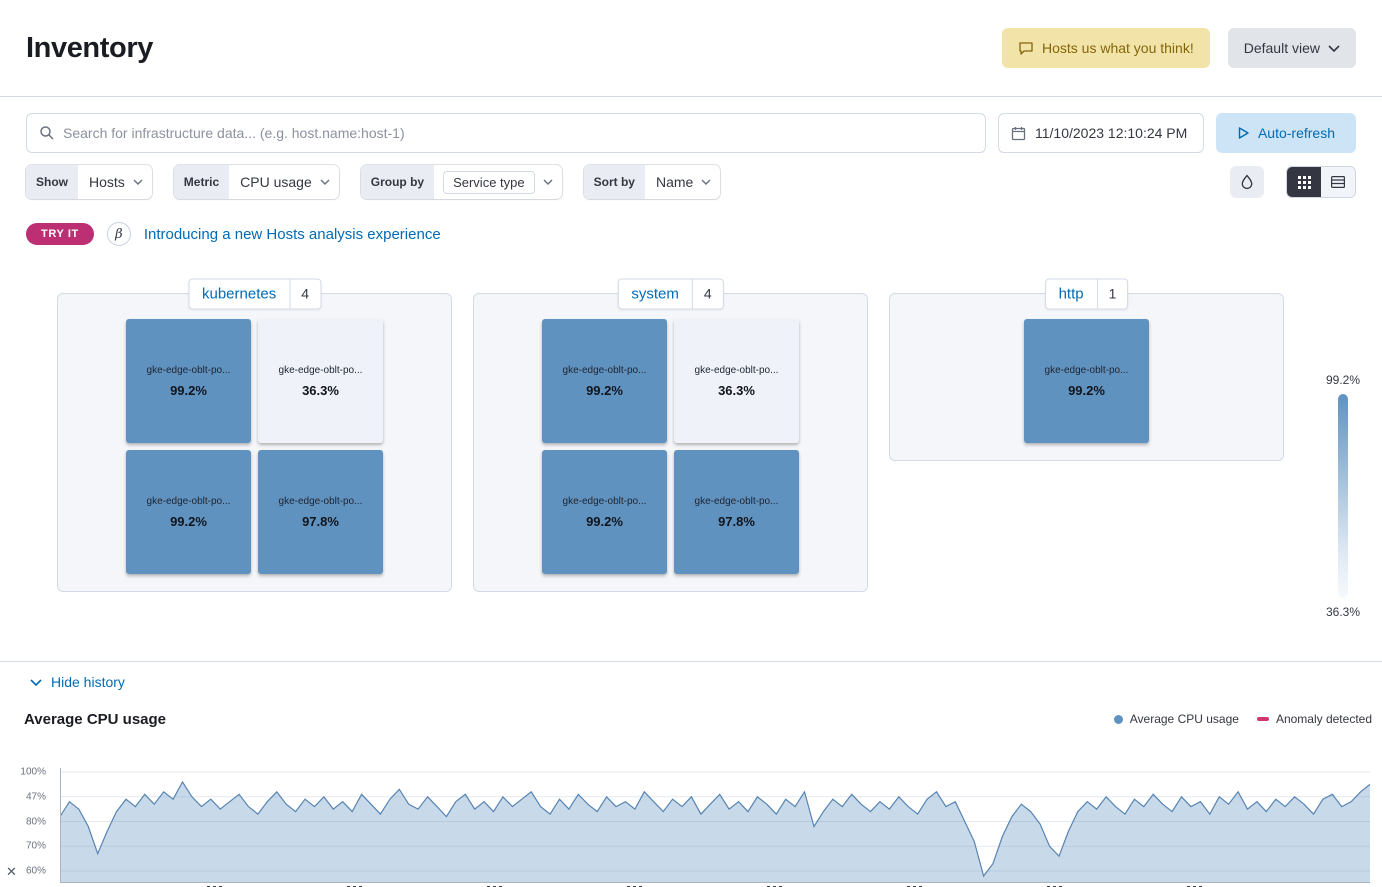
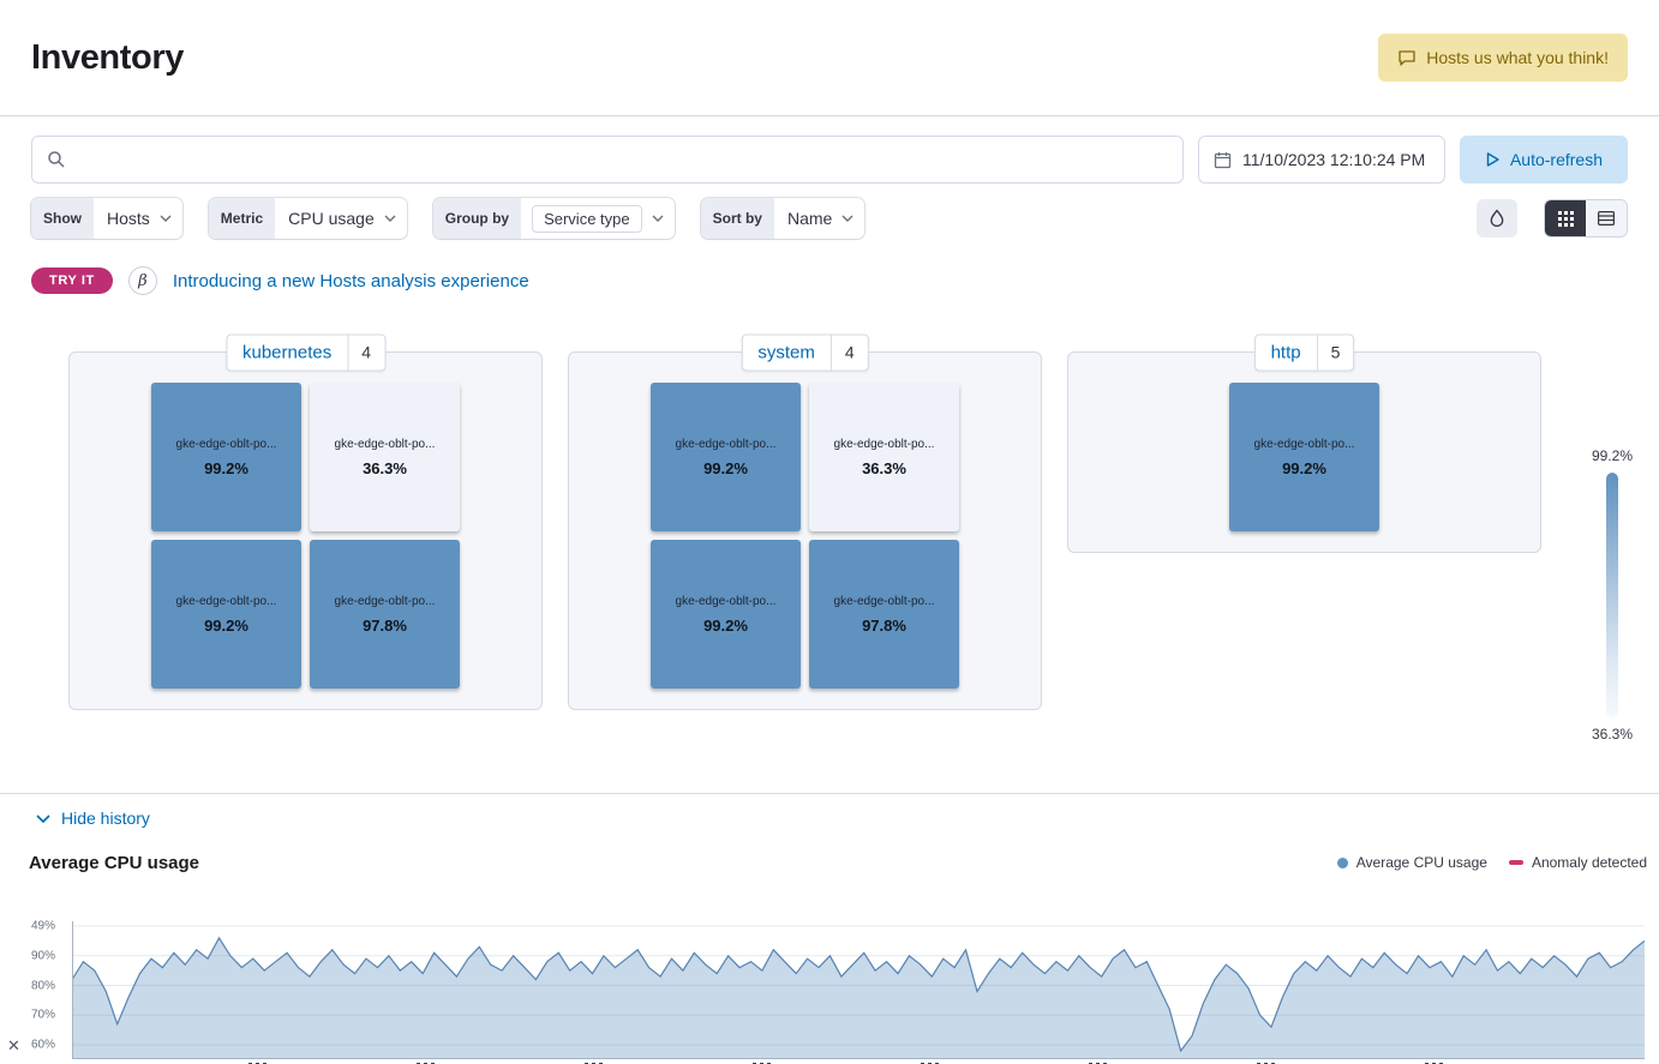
  Inventory
  Hosts us what you think!
- Default view
- Search for infrastructure data... (e.g. host.name:host-1)
  11/10/2023 12:10:24 PM
  Auto-refresh
  Show
  Hosts
  Metric
  CPU usage
  Group by
  Service type
  Sort by
  Name
  TRY IT
  β
  Introducing a new Hosts analysis experience
  kubernetes
  4
  gke-edge-oblt-po...
  99.2%
  gke-edge-oblt-po...
  36.3%
  gke-edge-oblt-po...
  99.2%
  gke-edge-oblt-po...
  97.8%
  system
  4
  gke-edge-oblt-po...
  99.2%
  gke-edge-oblt-po...
  36.3%
  gke-edge-oblt-po...
  99.2%
  gke-edge-oblt-po...
  97.8%
  http
- 1
+ 5
  gke-edge-oblt-po...
  99.2%
  99.2%
  36.3%
  Hide history
  Average CPU usage
  Average CPU usage
  Anomaly detected
- 100%
+ 49%
- 47%
+ 90%
  80%
  70%
  60%
  ✕
